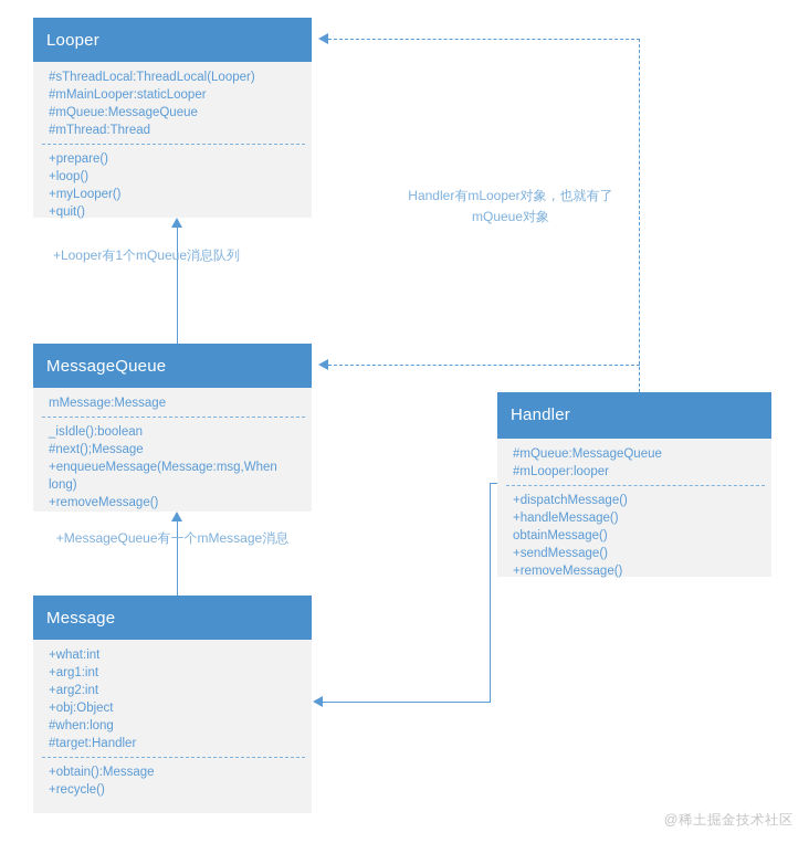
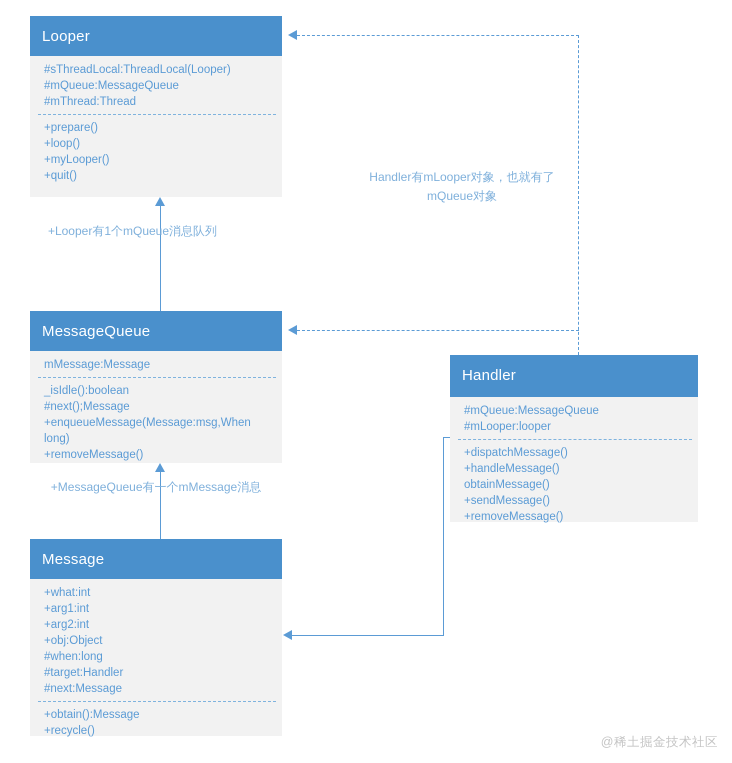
  Looper
  #sThreadLocal:ThreadLocal(Looper)
- #mMainLooper:staticLooper
  #mQueue:MessageQueue
  #mThread:Thread
  +prepare()
  +loop()
  +myLooper()
  +quit()
  MessageQueue
  mMessage:Message
  _isIdle():boolean
  #next();Message
  +enqueueMessage(Message:msg,When long)
  +removeMessage()
  Message
  +what:int
  +arg1:int
  +arg2:int
  +obj:Object
  #when:long
  #target:Handler
+ #next:Message
  +obtain():Message
  +recycle()
  Handler
  #mQueue:MessageQueue
  #mLooper:looper
  +dispatchMessage()
  +handleMessage()
  obtainMessage()
  +sendMessage()
  +removeMessage()
  +Looper有1个mQueue消息队列
  Handler有mLooper对象，也就有了mQueue对象
  +MessageQueue有一个mMessage消息
  @稀土掘金技术社区
